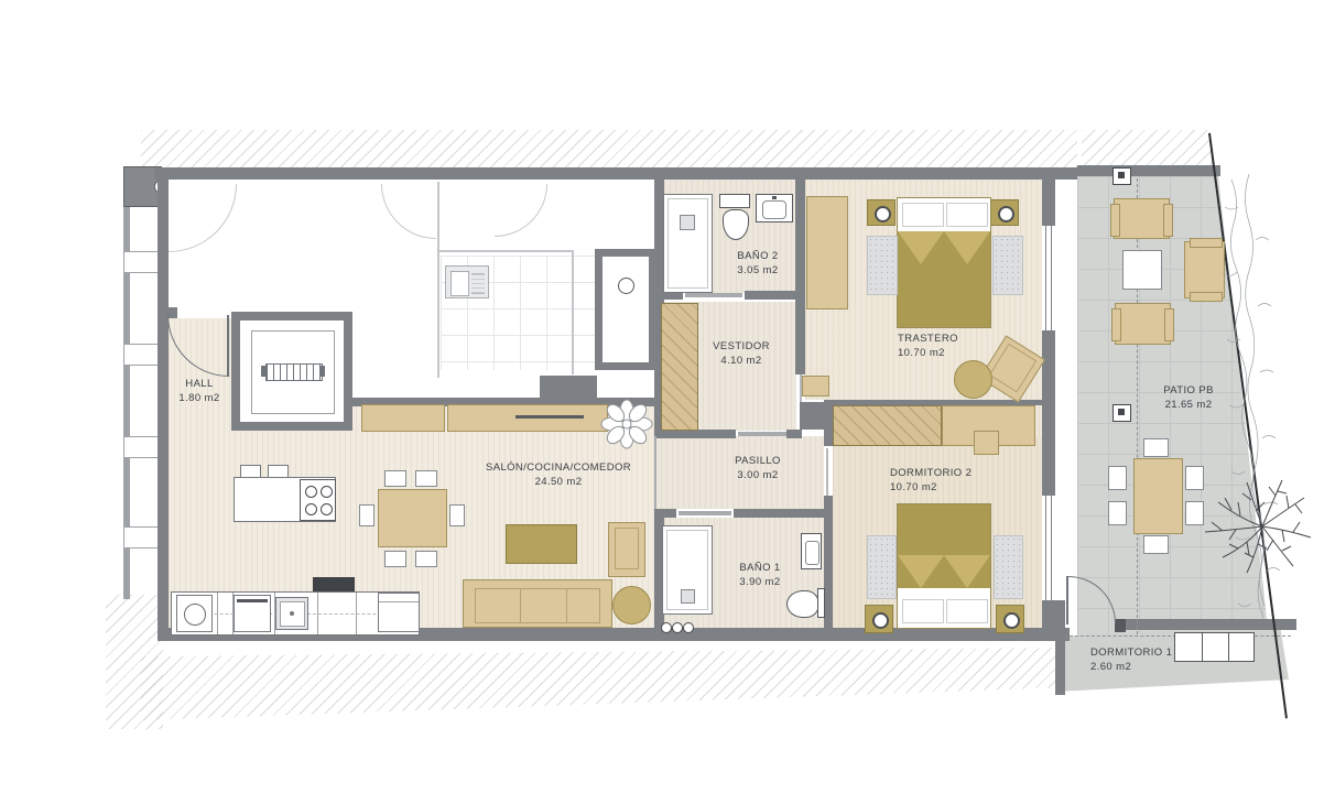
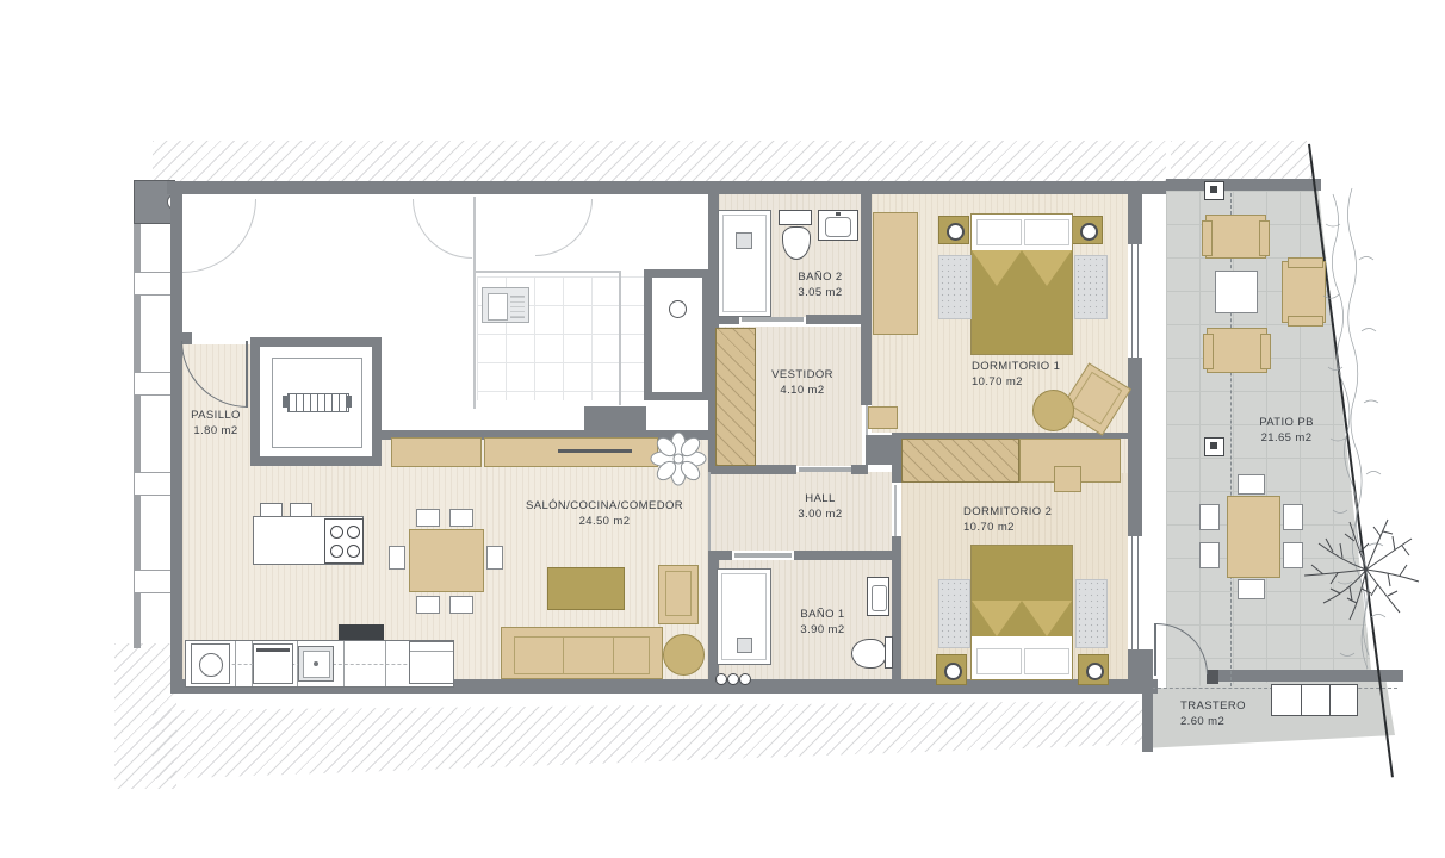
- HALL
+ PASILLO
  1.80 m2
  SALÓN/COCINA/COMEDOR
  24.50 m2
  BAÑO 2
  3.05 m2
  VESTIDOR
  4.10 m2
- TRASTERO
+ DORMITORIO 1
  10.70 m2
- PASILLO
+ HALL
  3.00 m2
  DORMITORIO 2
  10.70 m2
  BAÑO 1
  3.90 m2
  PATIO PB
  21.65 m2
- DORMITORIO 1
+ TRASTERO
  2.60 m2
